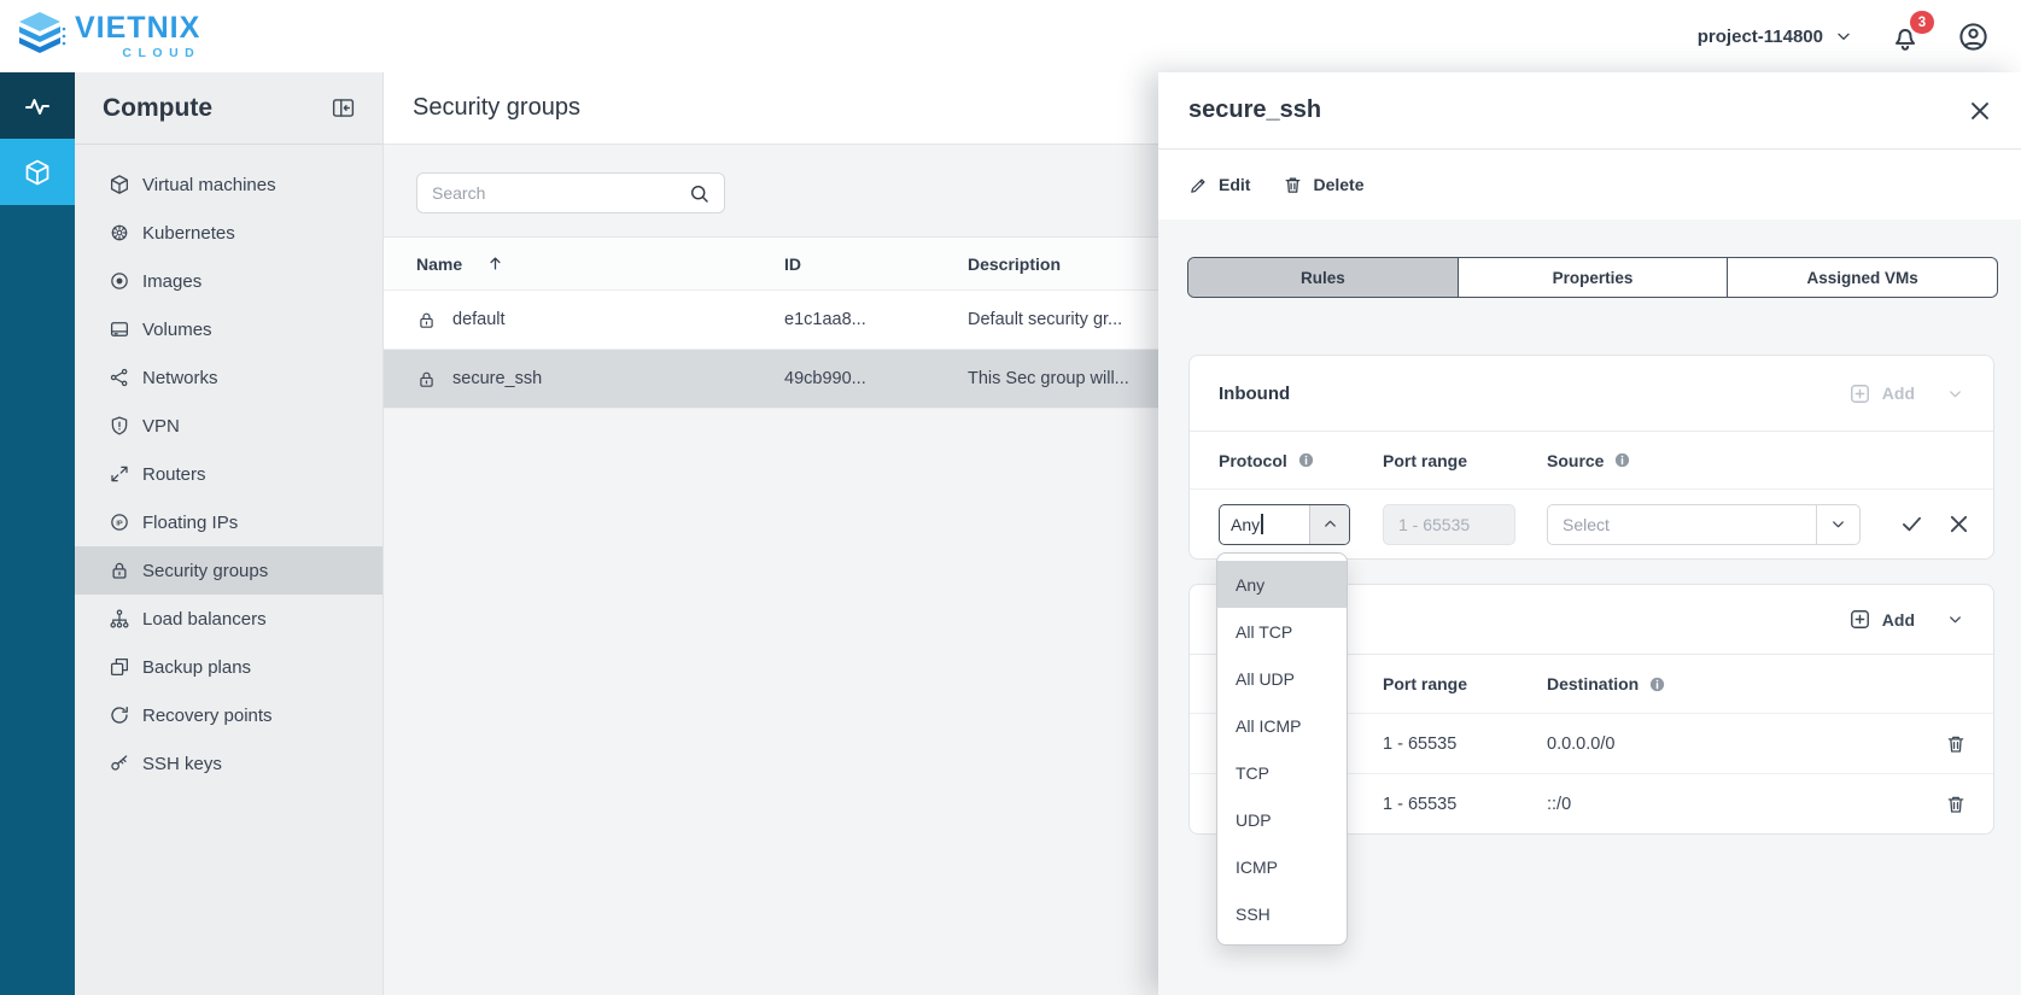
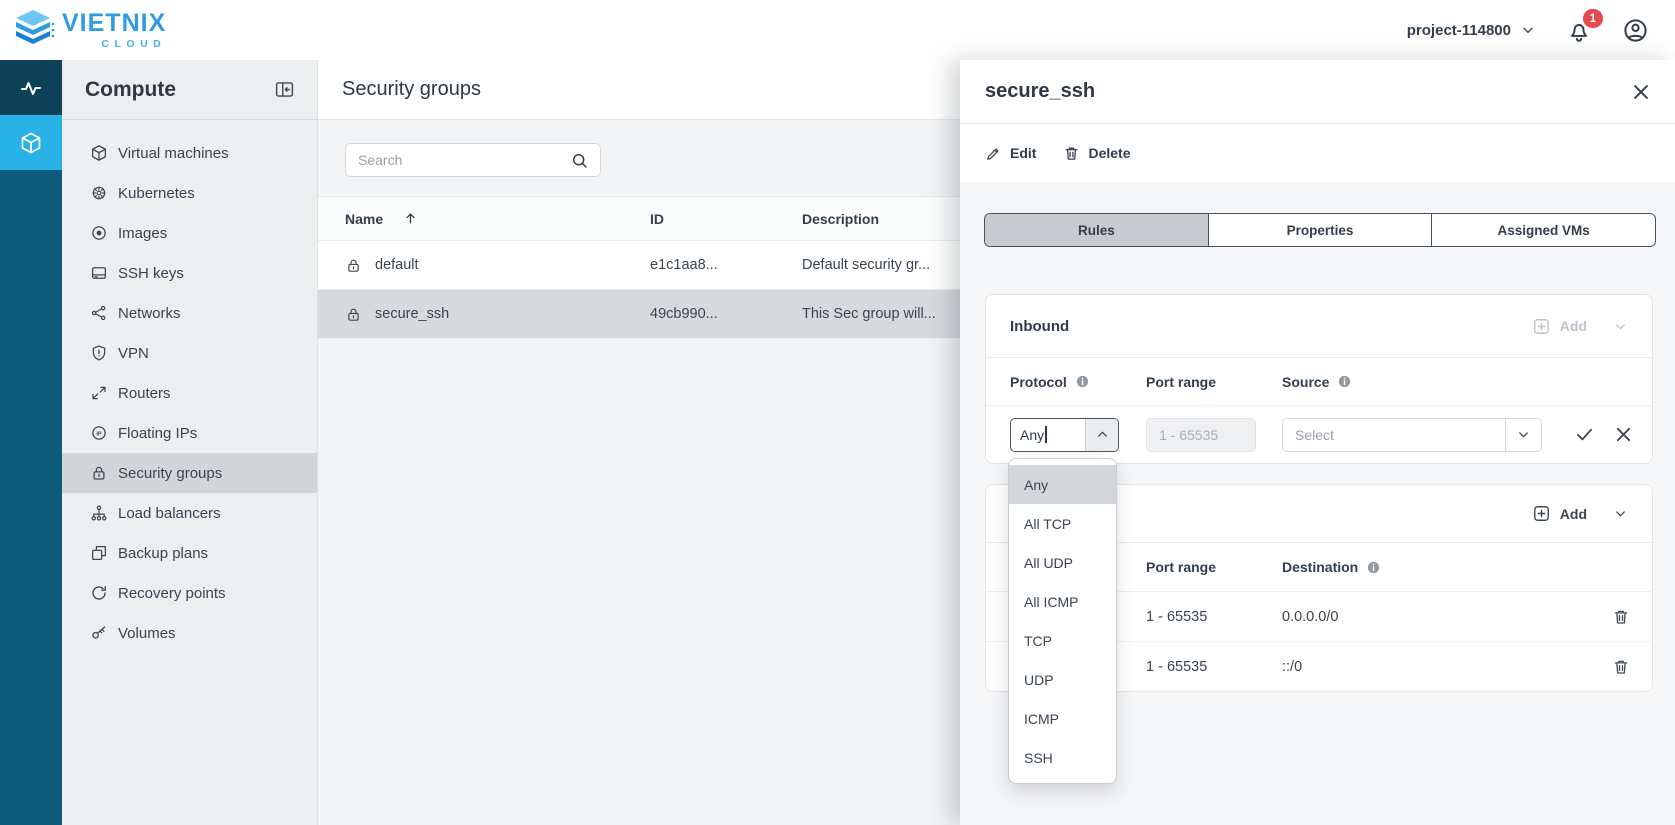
  VIETNIX
  CLOUD
  project-114800
- 3
+ 1
  Compute
  Virtual machines
  Kubernetes
  Images
- Volumes
+ SSH keys
  Networks
  VPN
  Routers
  Floating IPs
  Security groups
  Load balancers
  Backup plans
  Recovery points
- SSH keys
+ Volumes
  Security groups
  Search
  Name
  ID
  Description
  default
  e1c1aa8...
  Default security gr...
  secure_ssh
  49cb990...
  This Sec group will...
  secure_ssh
  Edit
  Delete
  Rules
  Properties
  Assigned VMs
  Inbound
  Add
  Protocol
  Port range
  Source
  Any
  1 - 65535
  Select
  Add
  Port range
  Destination
  1 - 65535
  0.0.0.0/0
  1 - 65535
  ::/0
  Any
  All TCP
  All UDP
  All ICMP
  TCP
  UDP
  ICMP
  SSH
